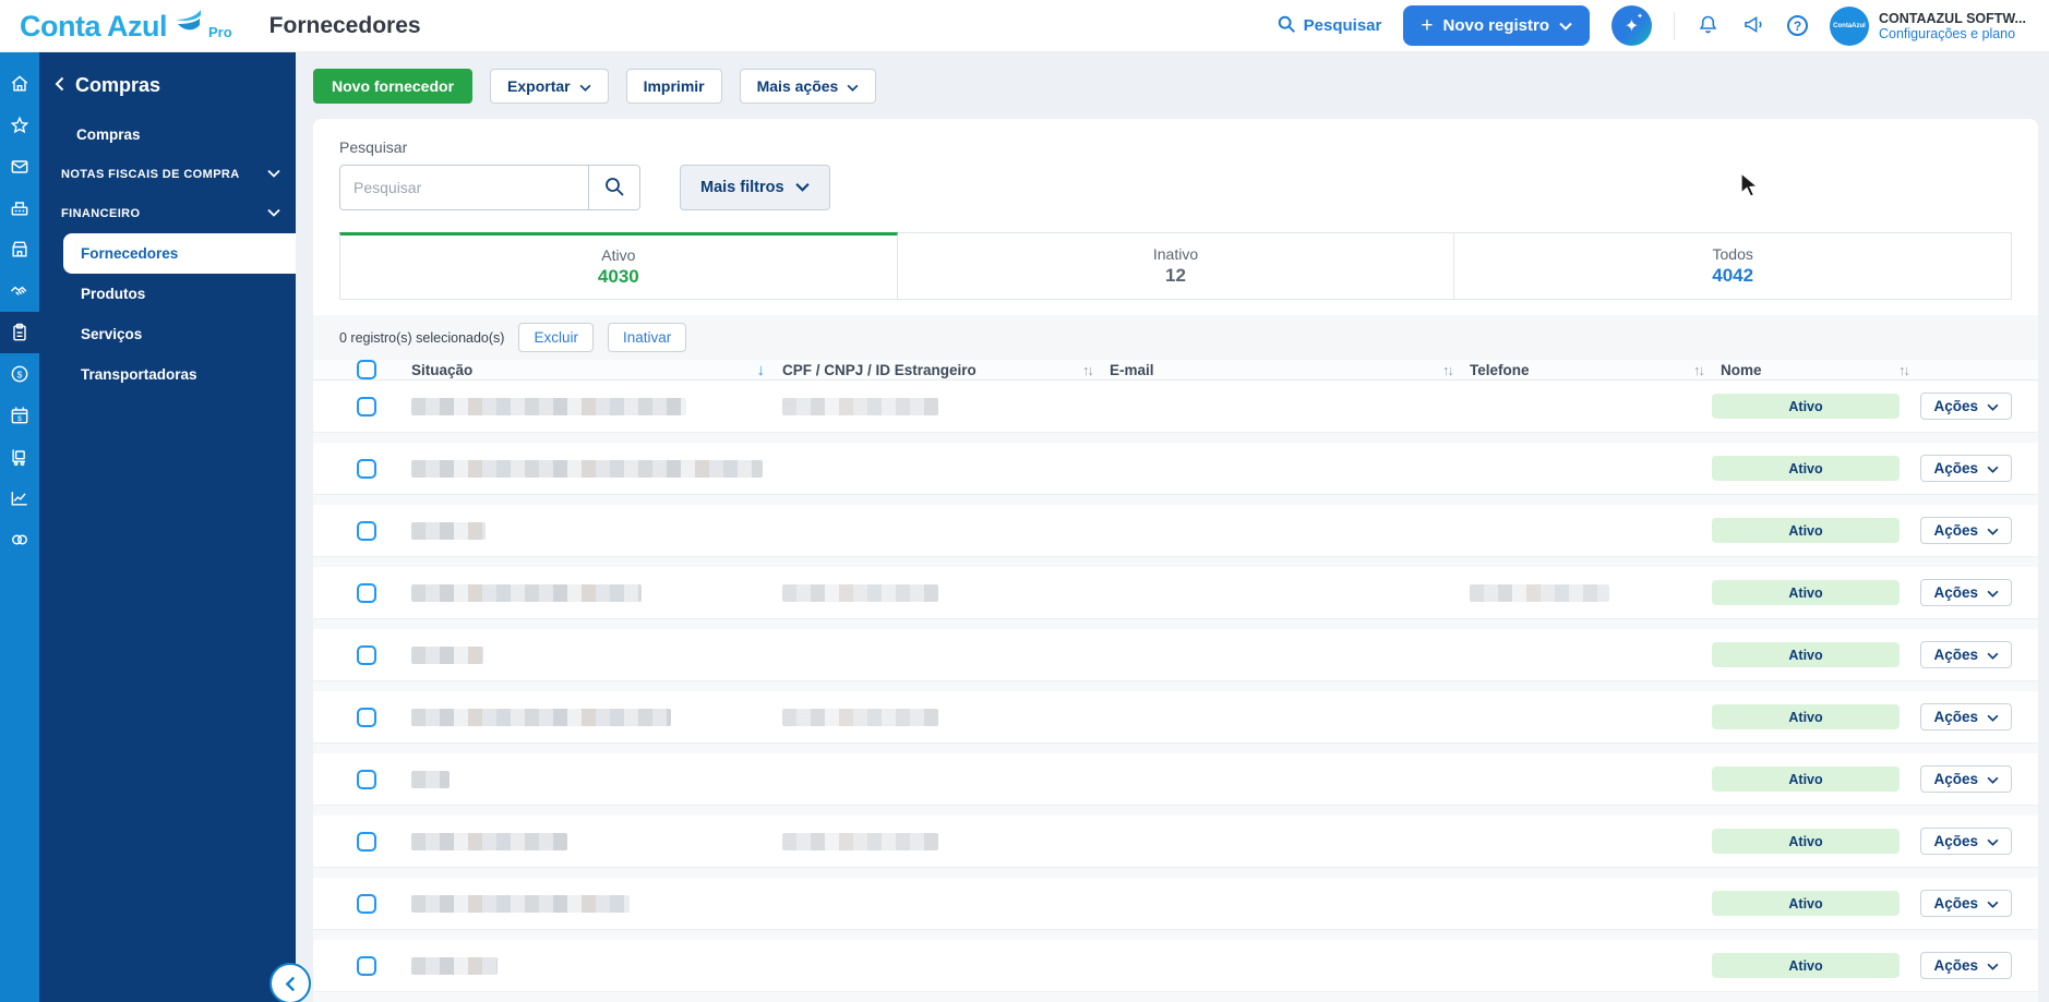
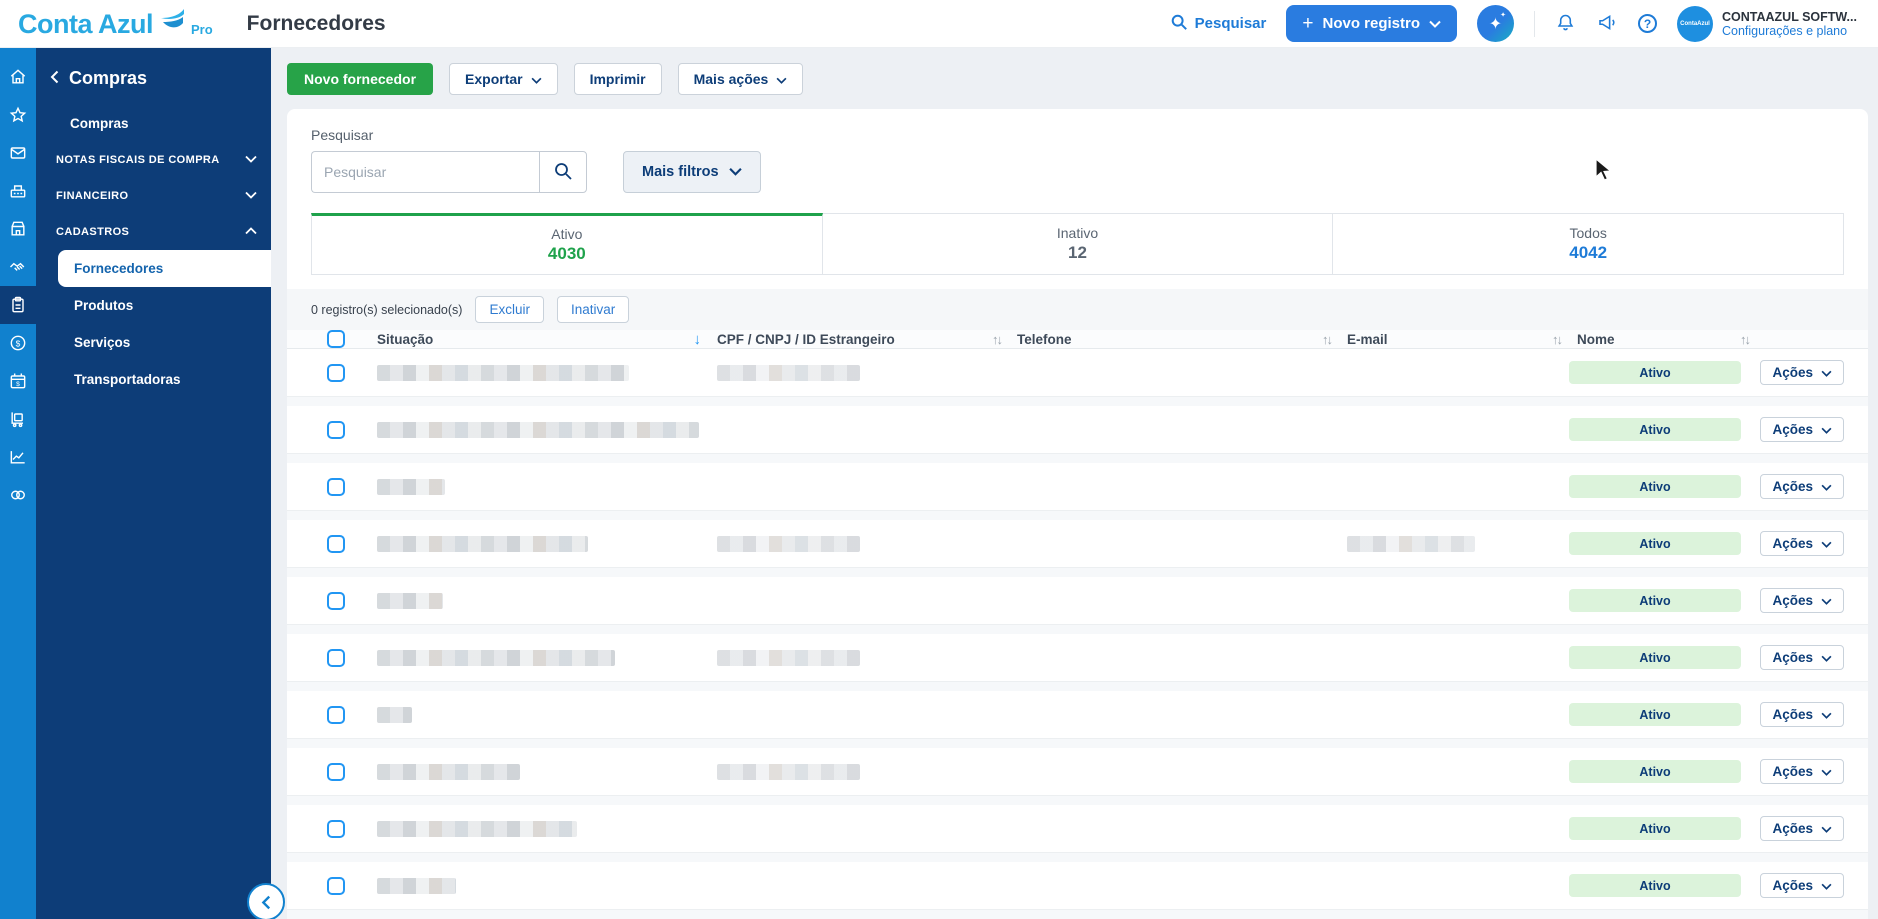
  Conta
  Azul
  Pro
  Fornecedores
  Pesquisar
  +
  Novo registro
  ✦
  ?
  CONTAAZUL SOFTW...
  Configurações e plano
  $
  Compras
  Compras
  NOTAS FISCAIS DE COMPRA
  FINANCEIRO
+ CADASTROS
  Fornecedores
  Produtos
  Serviços
  Transportadoras
  Novo fornecedor
  Exportar
  Imprimir
  Mais ações
  Pesquisar
  Pesquisar
  Mais filtros
  Ativo
  4030
  Inativo
  12
  Todos
  4042
  0 registro(s) selecionado(s)
  Excluir
  Inativar
  Situação
  ↓
  CPF / CNPJ / ID Estrangeiro
  ↑↓
- E-mail
+ Telefone
  ↑↓
- Telefone
+ E-mail
  ↑↓
  Nome
  ↑↓
  Ativo
  Ações
  Ativo
  Ações
  Ativo
  Ações
  Ativo
  Ações
  Ativo
  Ações
  Ativo
  Ações
  Ativo
  Ações
  Ativo
  Ações
  Ativo
  Ações
  Ativo
  Ações
